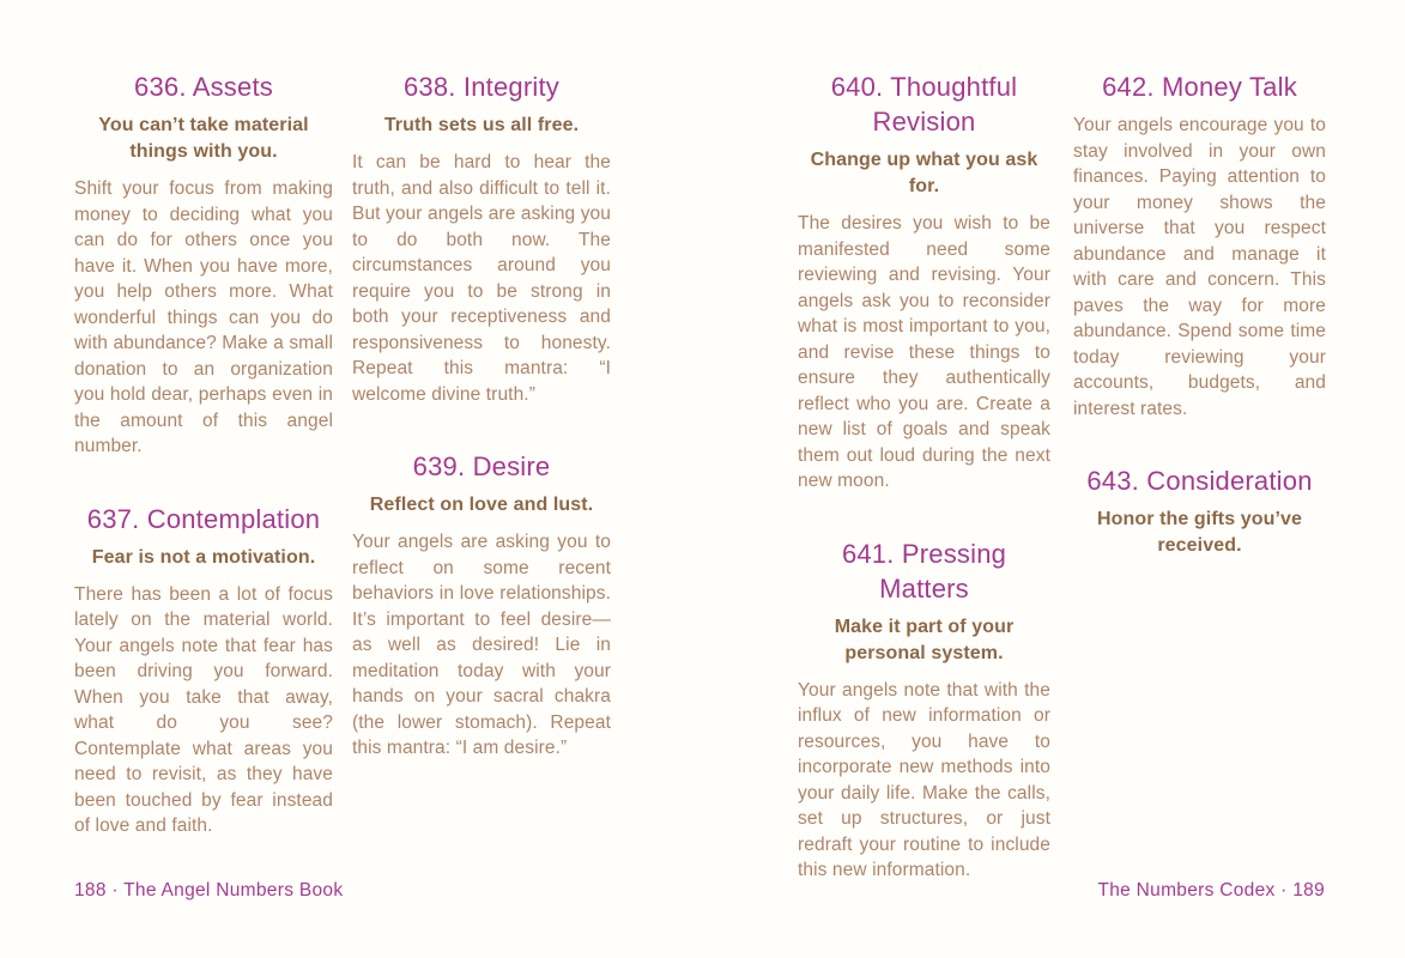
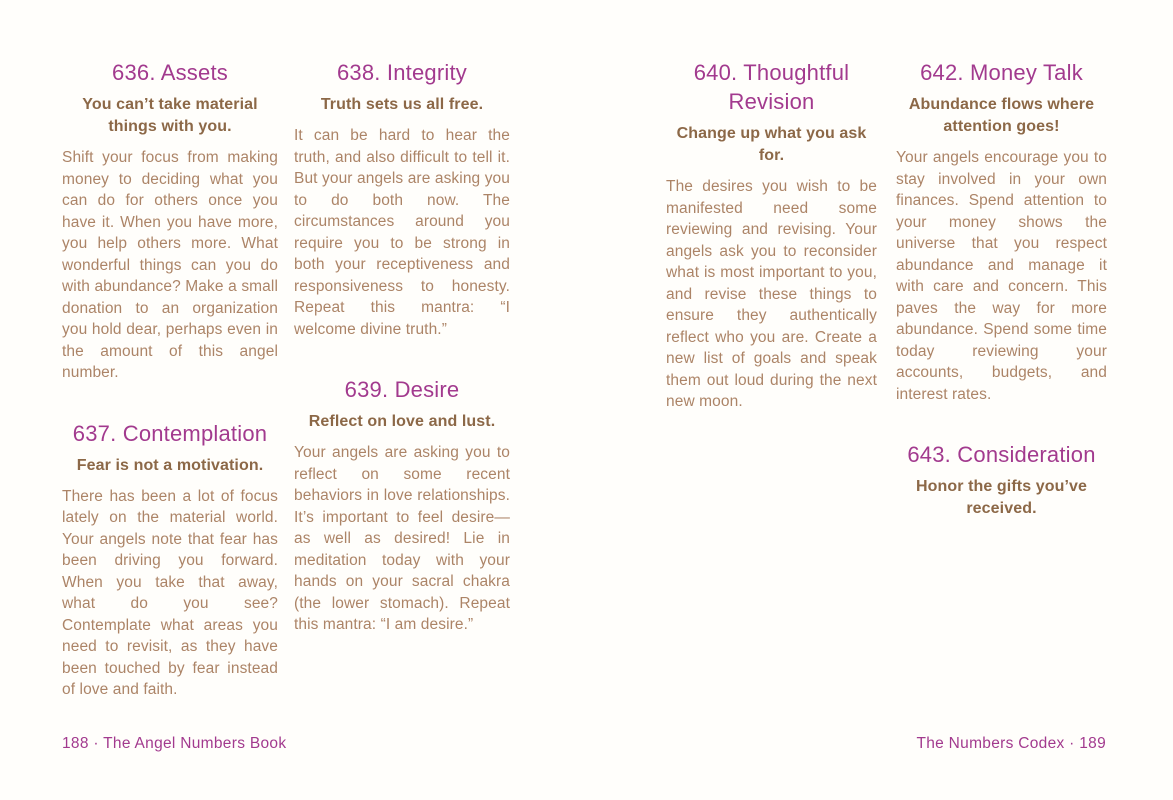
  636. Assets
  You can’t take material things with you.
  Shift your focus from making money to deciding what you can do for others once you have it. When you have more, you help others more. What wonderful things can you do with abundance? Make a small donation to an organization you hold dear, perhaps even in the amount of this angel number.
  637. Contemplation
  Fear is not a motivation.
  There has been a lot of focus lately on the material world. Your angels note that fear has been driving you forward. When you take that away, what do you see? Contemplate what areas you need to revisit, as they have been touched by fear instead of love and faith.
  638. Integrity
  Truth sets us all free.
  It can be hard to hear the truth, and also difficult to tell it. But your angels are asking you to do both now. The circumstances around you require you to be strong in both your receptiveness and responsiveness to honesty. Repeat this mantra: “I welcome divine truth.”
  639. Desire
  Reflect on love and lust.
  Your angels are asking you to reflect on some recent behaviors in love relationships. It’s important to feel desire—as well as desired! Lie in meditation today with your hands on your sacral chakra (the lower stomach). Repeat this mantra: “I am desire.”
  640. Thoughtful Revision
  Change up what you ask for.
  The desires you wish to be manifested need some reviewing and revising. Your angels ask you to reconsider what is most important to you, and revise these things to ensure they authentically reflect who you are. Create a new list of goals and speak them out loud during the next new moon.
- 641. Pressing Matters
- Make it part of your personal system.
- Your angels note that with the influx of new information or resources, you have to incorporate new methods into your daily life. Make the calls, set up structures, or just redraft your routine to include this new information.
  642. Money Talk
+ Abundance flows where attention goes!
- Your angels encourage you to stay involved in your own finances. Paying attention to your money shows the universe that you respect abundance and manage it with care and concern. This paves the way for more abundance. Spend some time today reviewing your accounts, budgets, and interest rates.
+ Your angels encourage you to stay involved in your own finances. Spend attention to your money shows the universe that you respect abundance and manage it with care and concern. This paves the way for more abundance. Spend some time today reviewing your accounts, budgets, and interest rates.
  643. Consideration
  Honor the gifts you’ve received.
  188 · The Angel Numbers Book
  The Numbers Codex · 189
